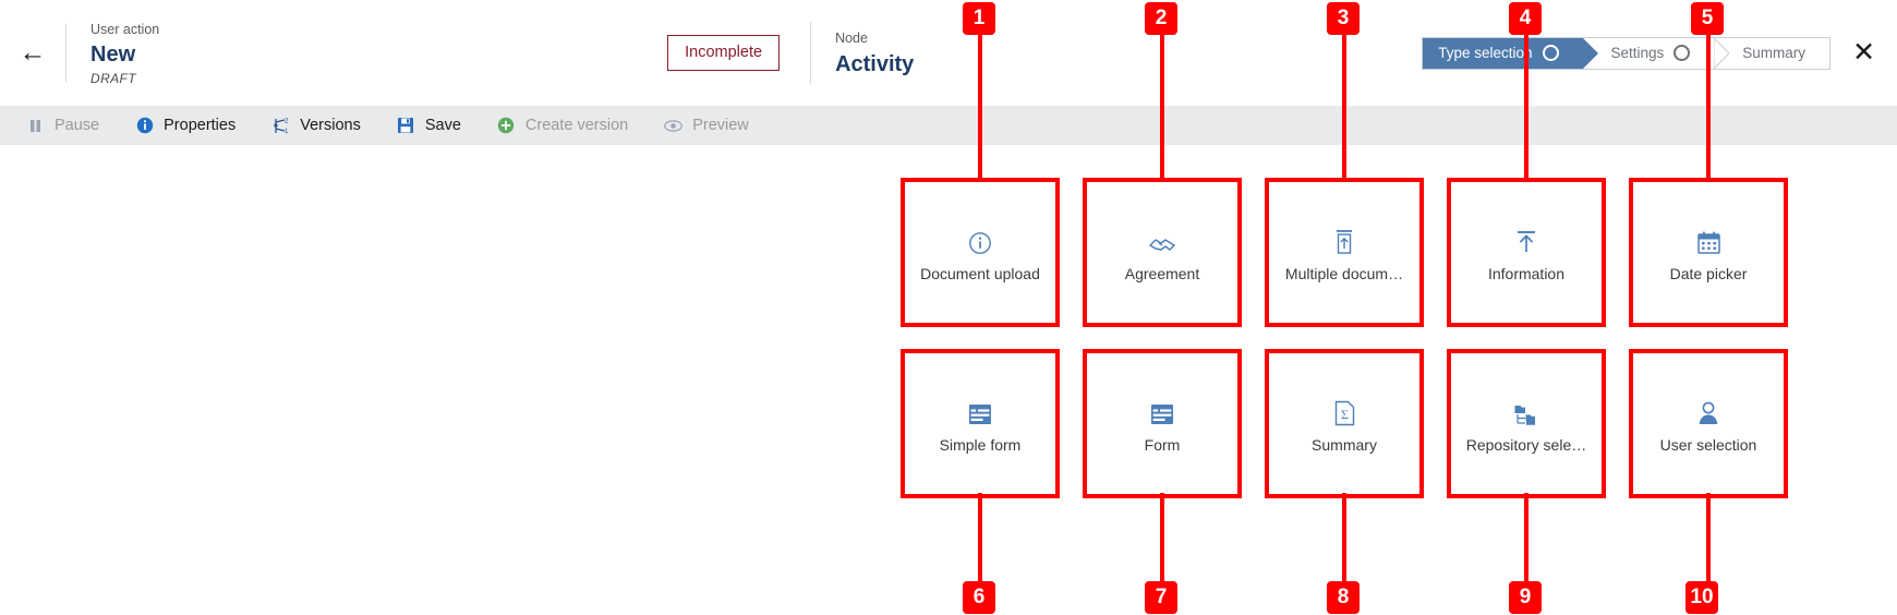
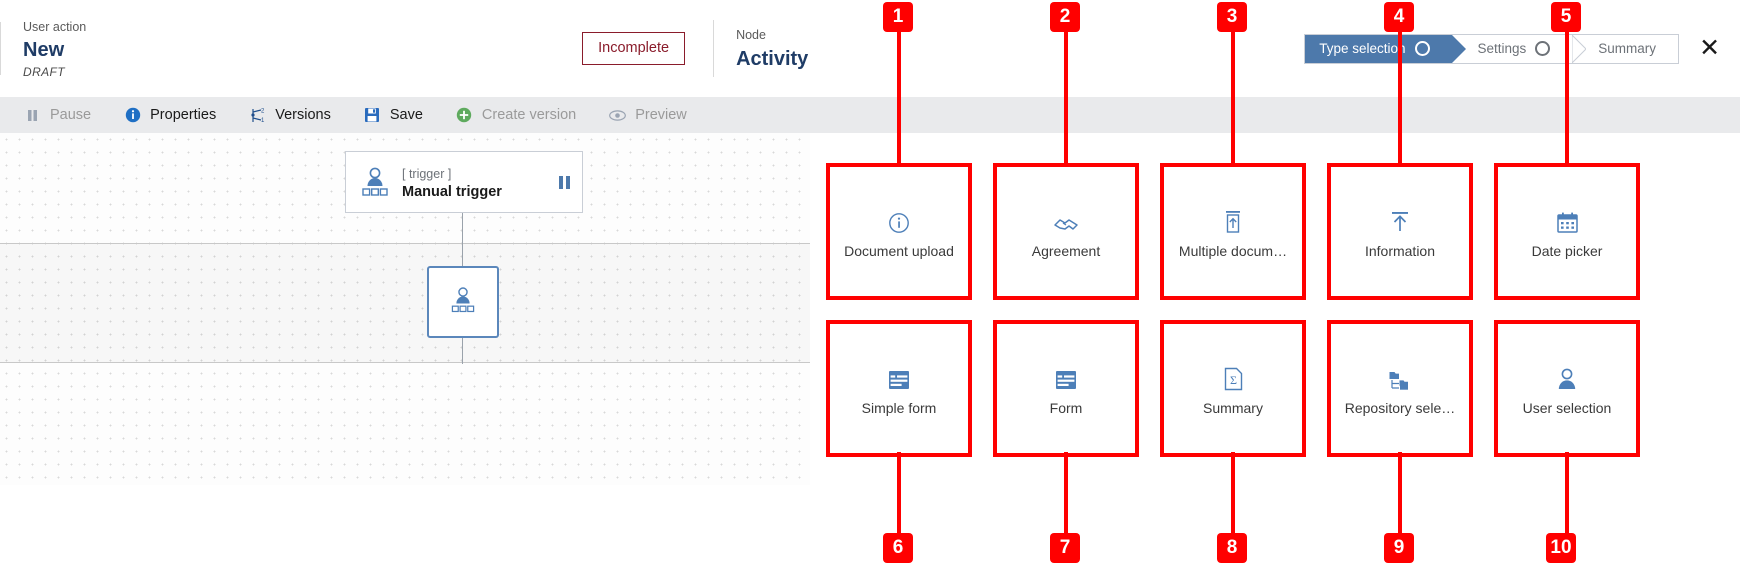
- ←
  User action
  New
  DRAFT
  Incomplete
  Node
  Activity
  Type selectio
  Settings
  Summary
  ✕
  Pause
  Properties
  Versions
  Save
  Create version
  Preview
+ [ trigger ]
+ Manual trigger
  Document upload
  Agreement
  Multiple docum…
  Information
  Date picker
  Simple form
  Form
  Σ
  Summary
  Repository sele…
  User selection
  1
  2
  3
  4
  5
  6
  7
  8
  9
  10
